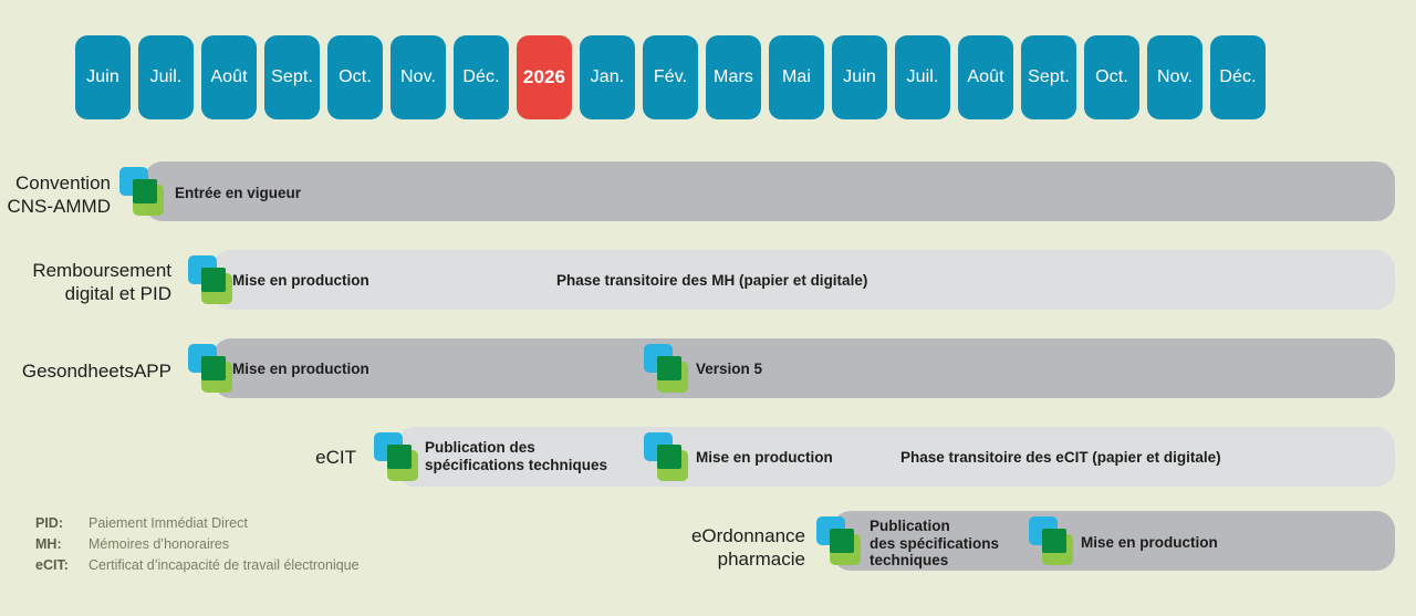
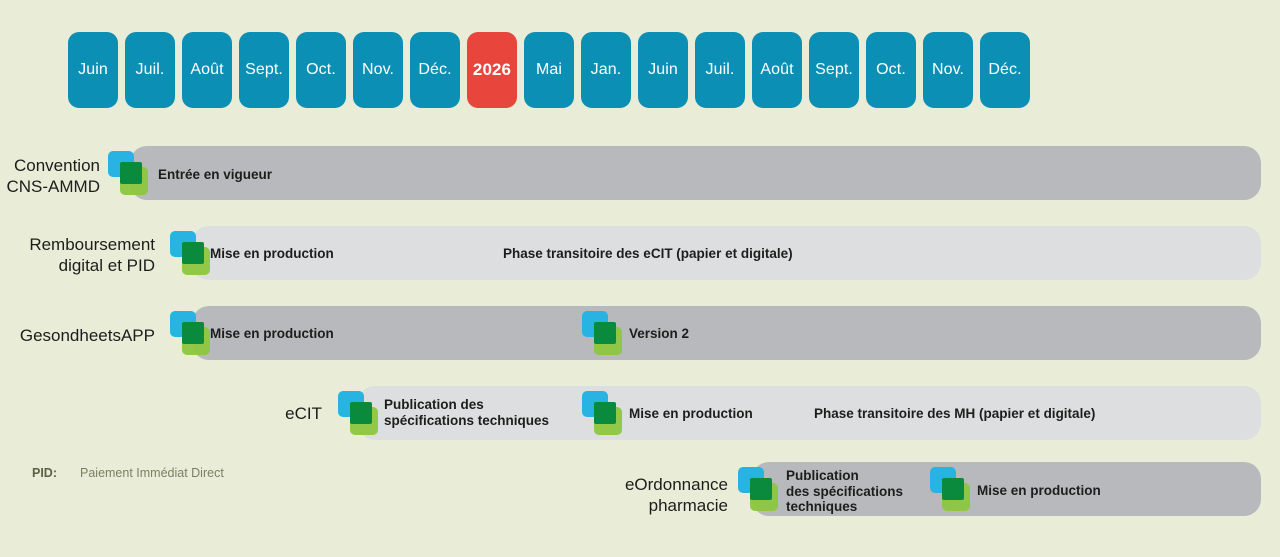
  Juin
  Juil.
  Août
  Sept.
  Oct.
  Nov.
  Déc.
  2026
- Jan.
+ Mai
- Fév.
- Mars
- Mai
+ Jan.
  Juin
  Juil.
  Août
  Sept.
  Oct.
  Nov.
  Déc.
  Convention
  CNS-AMMD
  Entrée en vigueur
  Remboursement
  digital et PID
  Mise en production
- Phase transitoire des MH (papier et digitale)
+ Phase transitoire des eCIT (papier et digitale)
  GesondheetsAPP
  Mise en production
- Version 5
+ Version 2
  eCIT
  Publication des
  spécifications techniques
  Mise en production
- Phase transitoire des eCIT (papier et digitale)
+ Phase transitoire des MH (papier et digitale)
  eOrdonnance
  pharmacie
  Publication
  des spécifications
  techniques
  Mise en production
  PID:
  Paiement Immédiat Direct
- MH:
- Mémoires d’honoraires
- eCIT:
- Certificat d’incapacité de travail électronique
